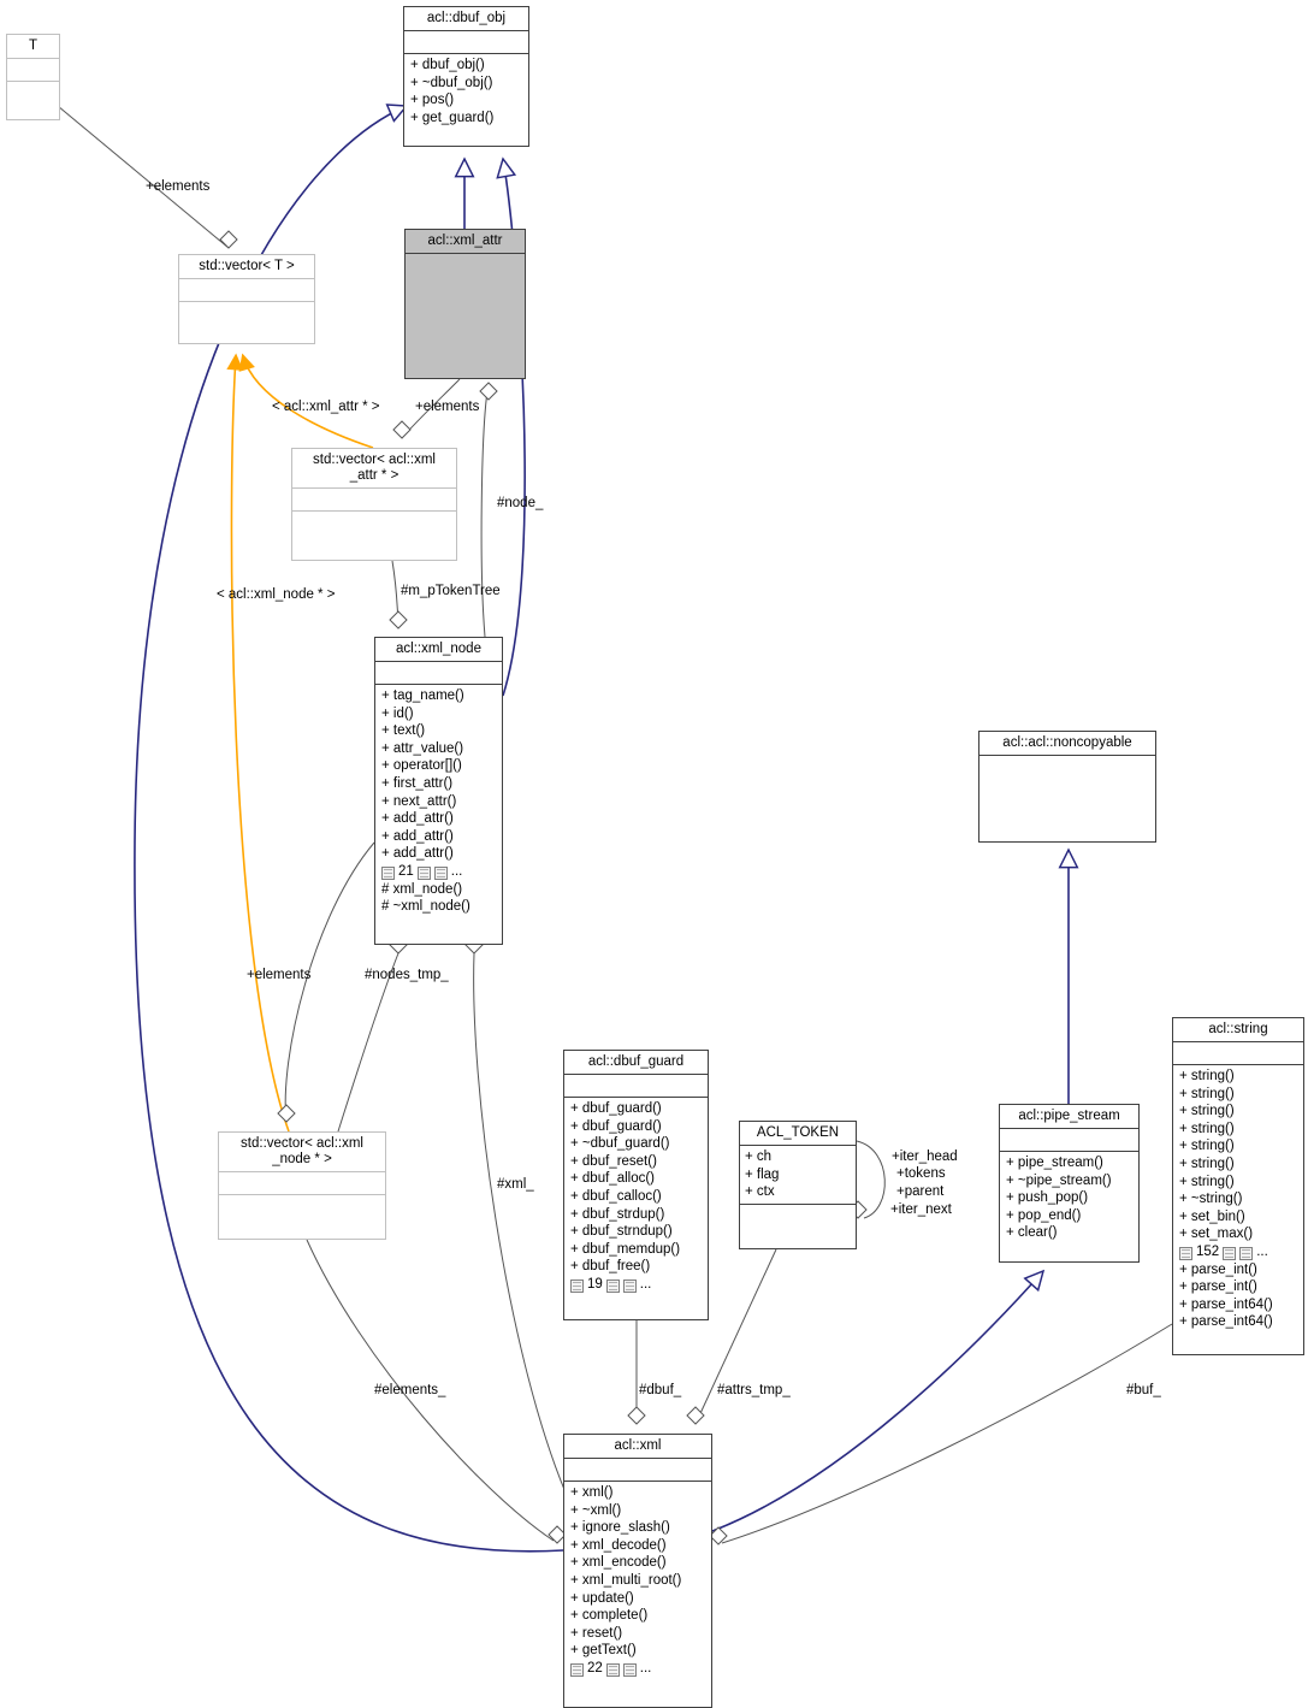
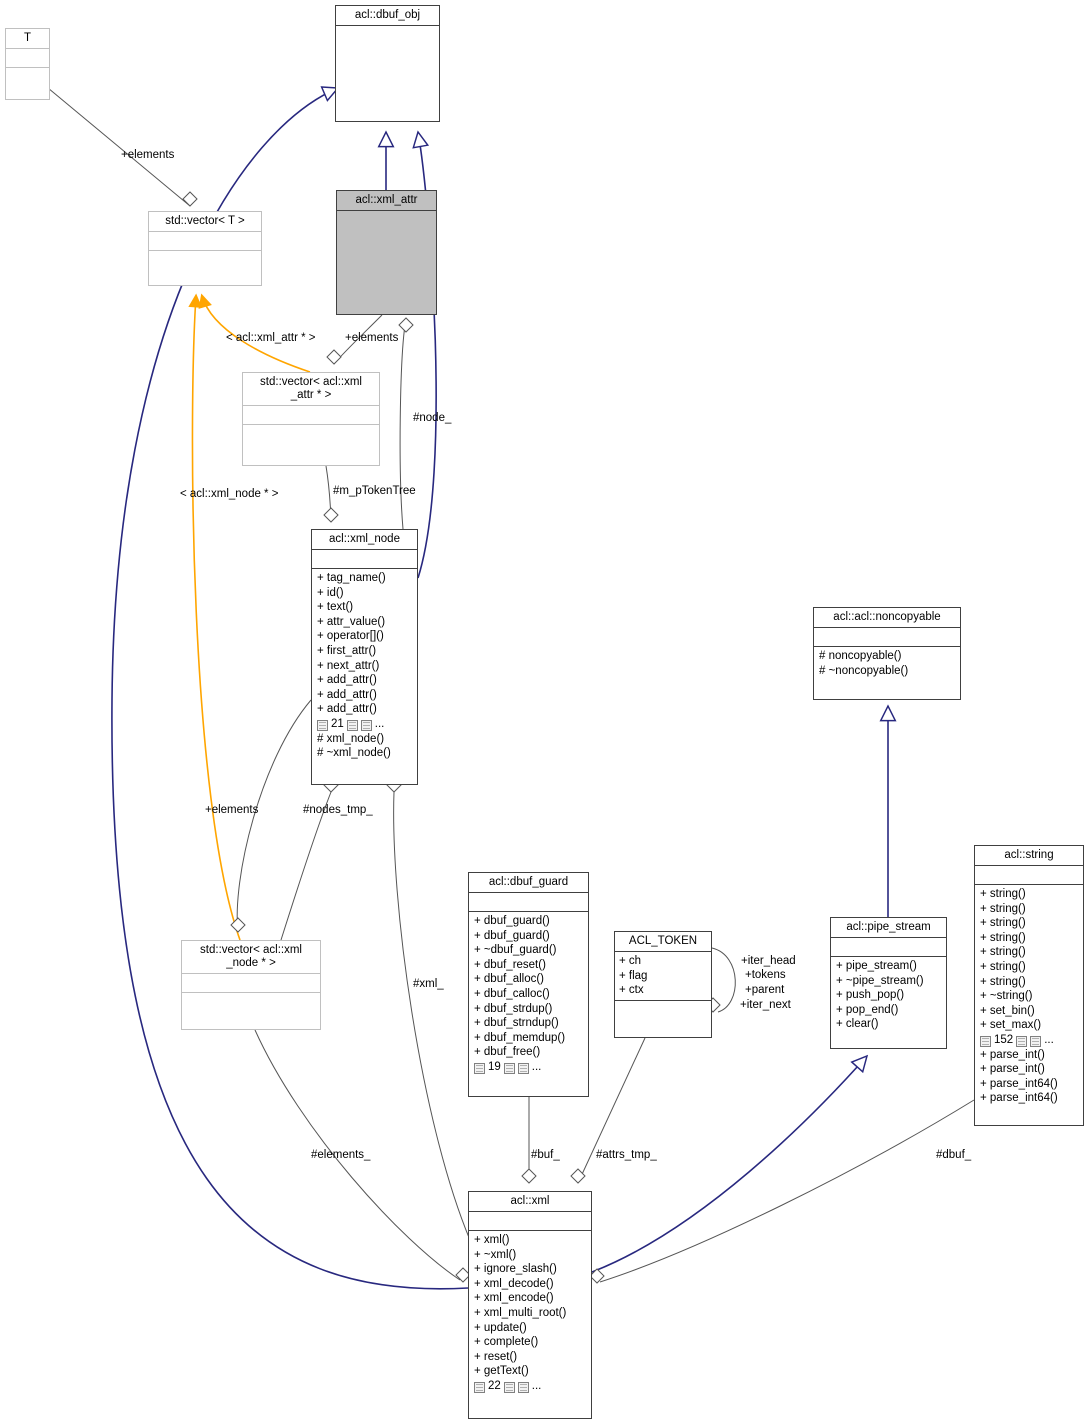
  T
  acl::dbuf_obj
- + dbuf_obj()
- + ~dbuf_obj()
- + pos()
- + get_guard()
  std::vector< T >
  acl::xml_attr
  std::vector< acl::xml
  _attr * >
  acl::xml_node
  + tag_name()
  + id()
  + text()
  + attr_value()
  + operator[]()
  + first_attr()
  + next_attr()
  + add_attr()
  + add_attr()
  + add_attr()
  21
  ...
  # xml_node()
  # ~xml_node()
  acl::acl::noncopyable
+ # noncopyable()
+ # ~noncopyable()
  std::vector< acl::xml
  _node * >
  acl::string
  + string()
  + string()
  + string()
  + string()
  + string()
  + string()
  + string()
  + ~string()
  + set_bin()
  + set_max()
  152
  ...
  + parse_int()
  + parse_int()
  + parse_int64()
  + parse_int64()
  acl::dbuf_guard
  + dbuf_guard()
  + dbuf_guard()
  + ~dbuf_guard()
  + dbuf_reset()
  + dbuf_alloc()
  + dbuf_calloc()
  + dbuf_strdup()
  + dbuf_strndup()
  + dbuf_memdup()
  + dbuf_free()
  19
  ...
  ACL_TOKEN
  + ch
  + flag
  + ctx
  acl::pipe_stream
  + pipe_stream()
  + ~pipe_stream()
  + push_pop()
  + pop_end()
  + clear()
  acl::xml
  + xml()
  + ~xml()
  + ignore_slash()
  + xml_decode()
  + xml_encode()
  + xml_multi_root()
  + update()
  + complete()
  + reset()
  + getText()
  22
  ...
  +elements
  < acl::xml_attr * >
  +elements
  #node_
  < acl::xml_node * >
  #m_pTokenTree
  +elements
  #nodes_tmp_
  #xml_
  +iter_head
  +tokens
  +parent
  +iter_next
  #elements_
- #dbuf_
+ #buf_
  #attrs_tmp_
- #buf_
+ #dbuf_
